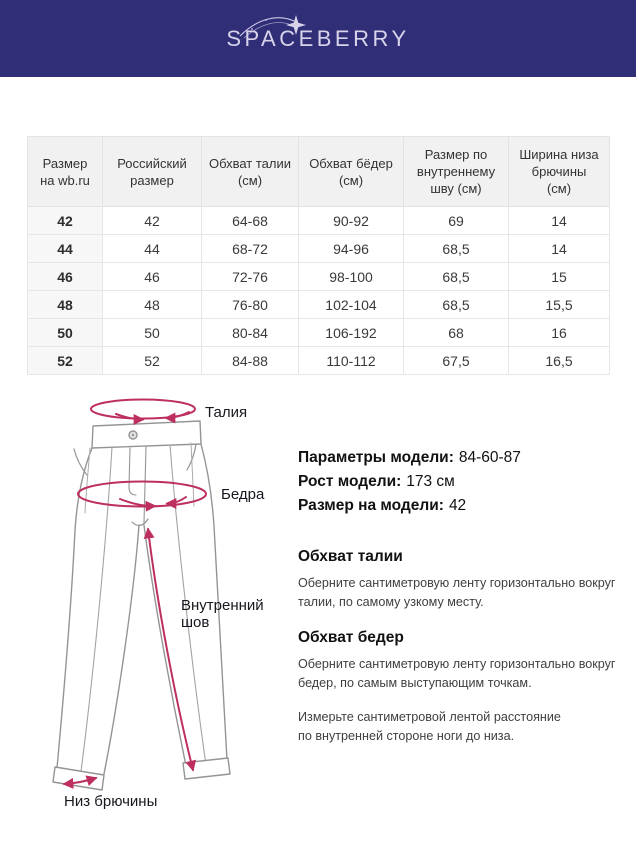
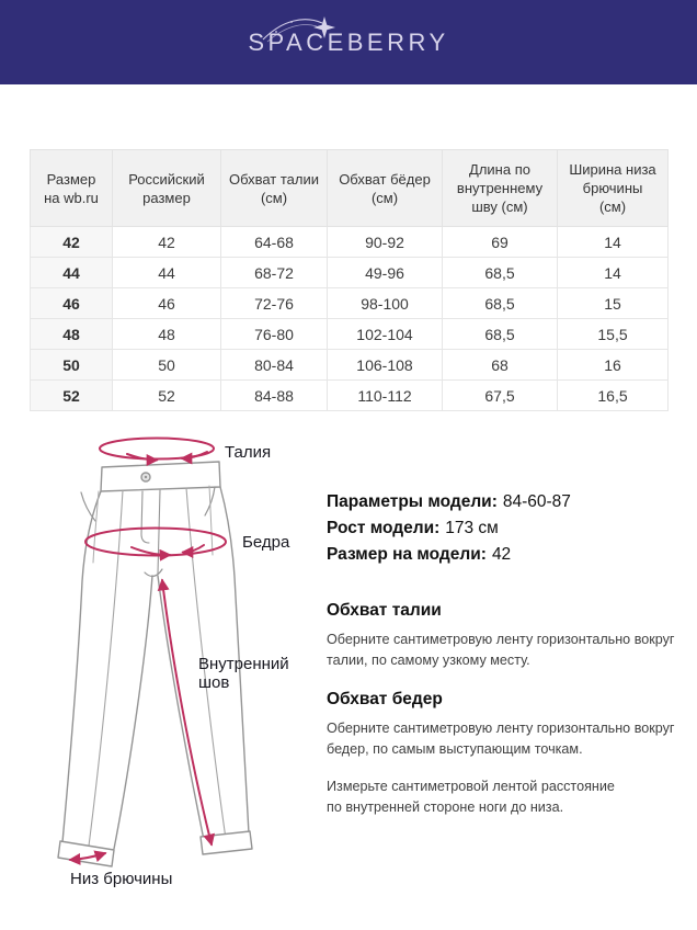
  SPACEBERRY
- Размер на wb.ru	Российский размер	Обхват талии (см)	Обхват бёдер (см)	Размер по внутреннему шву (см)	Ширина низа брючины (см)
+ Размер на wb.ru	Российский размер	Обхват талии (см)	Обхват бёдер (см)	Длина по внутреннему шву (см)	Ширина низа брючины (см)
  42	42	64-68	90-92	69	14
- 44	44	68-72	94-96	68,5	14
+ 44	44	68-72	49-96	68,5	14
  46	46	72-76	98-100	68,5	15
  48	48	76-80	102-104	68,5	15,5
- 50	50	80-84	106-192	68	16
+ 50	50	80-84	106-108	68	16
  52	52	84-88	110-112	67,5	16,5
  Талия
  Бедра
  Внутренний
  шов
  Низ брючины
  Параметры модели: 84-60-87
  Рост модели: 173 см
  Размер на модели: 42
  Обхват талии
  Оберните сантиметровую ленту горизонтально вокруг
  талии, по самому узкому месту.
  Обхват бедер
  Оберните сантиметровую ленту горизонтально вокруг
  бедер, по самым выступающим точкам.
  Измерьте сантиметровой лентой расстояние
  по внутренней стороне ноги до низа.
